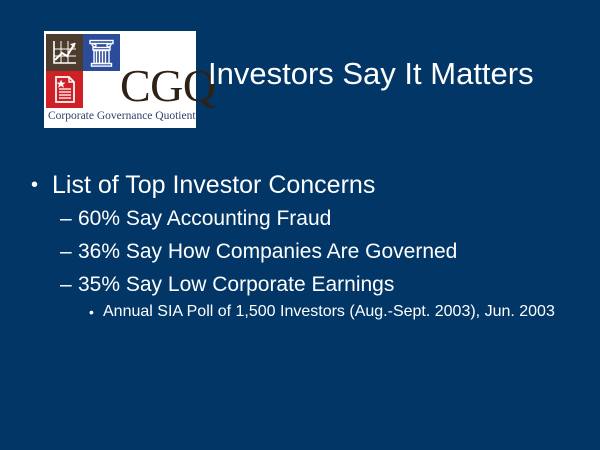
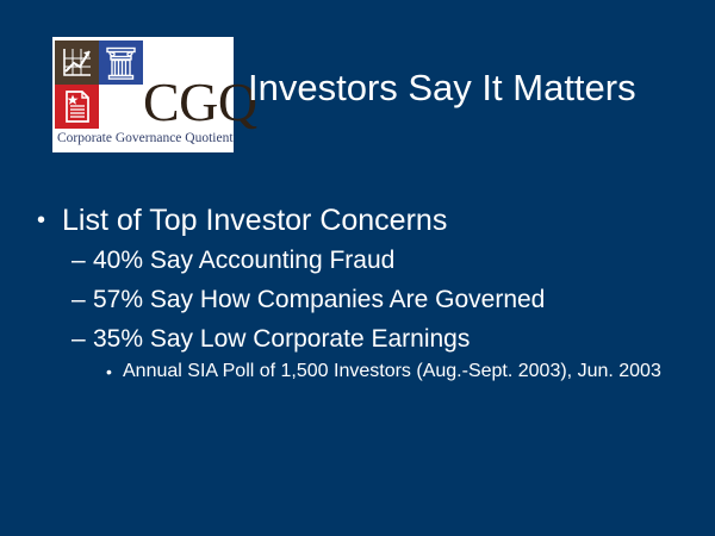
  CGQ
  Corporate Governance Quotient
  Investors Say It Matters
  •
  List of Top Investor Concerns
  –
- 60% Say Accounting Fraud
+ 40% Say Accounting Fraud
  –
- 36% Say How Companies Are Governed
+ 57% Say How Companies Are Governed
  –
  35% Say Low Corporate Earnings
  •
  Annual SIA Poll of 1,500 Investors (Aug.-Sept. 2003), Jun. 2003
